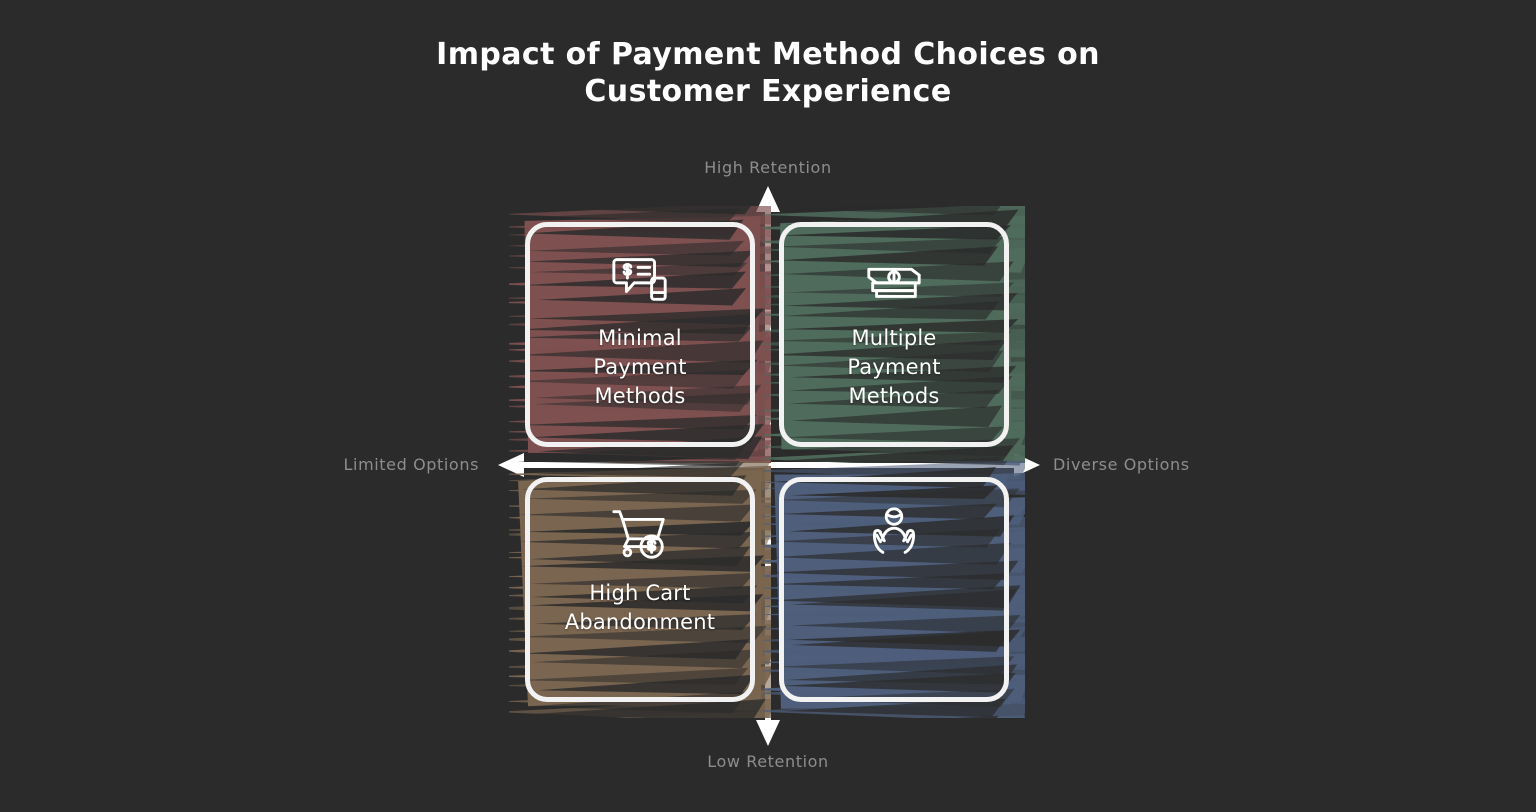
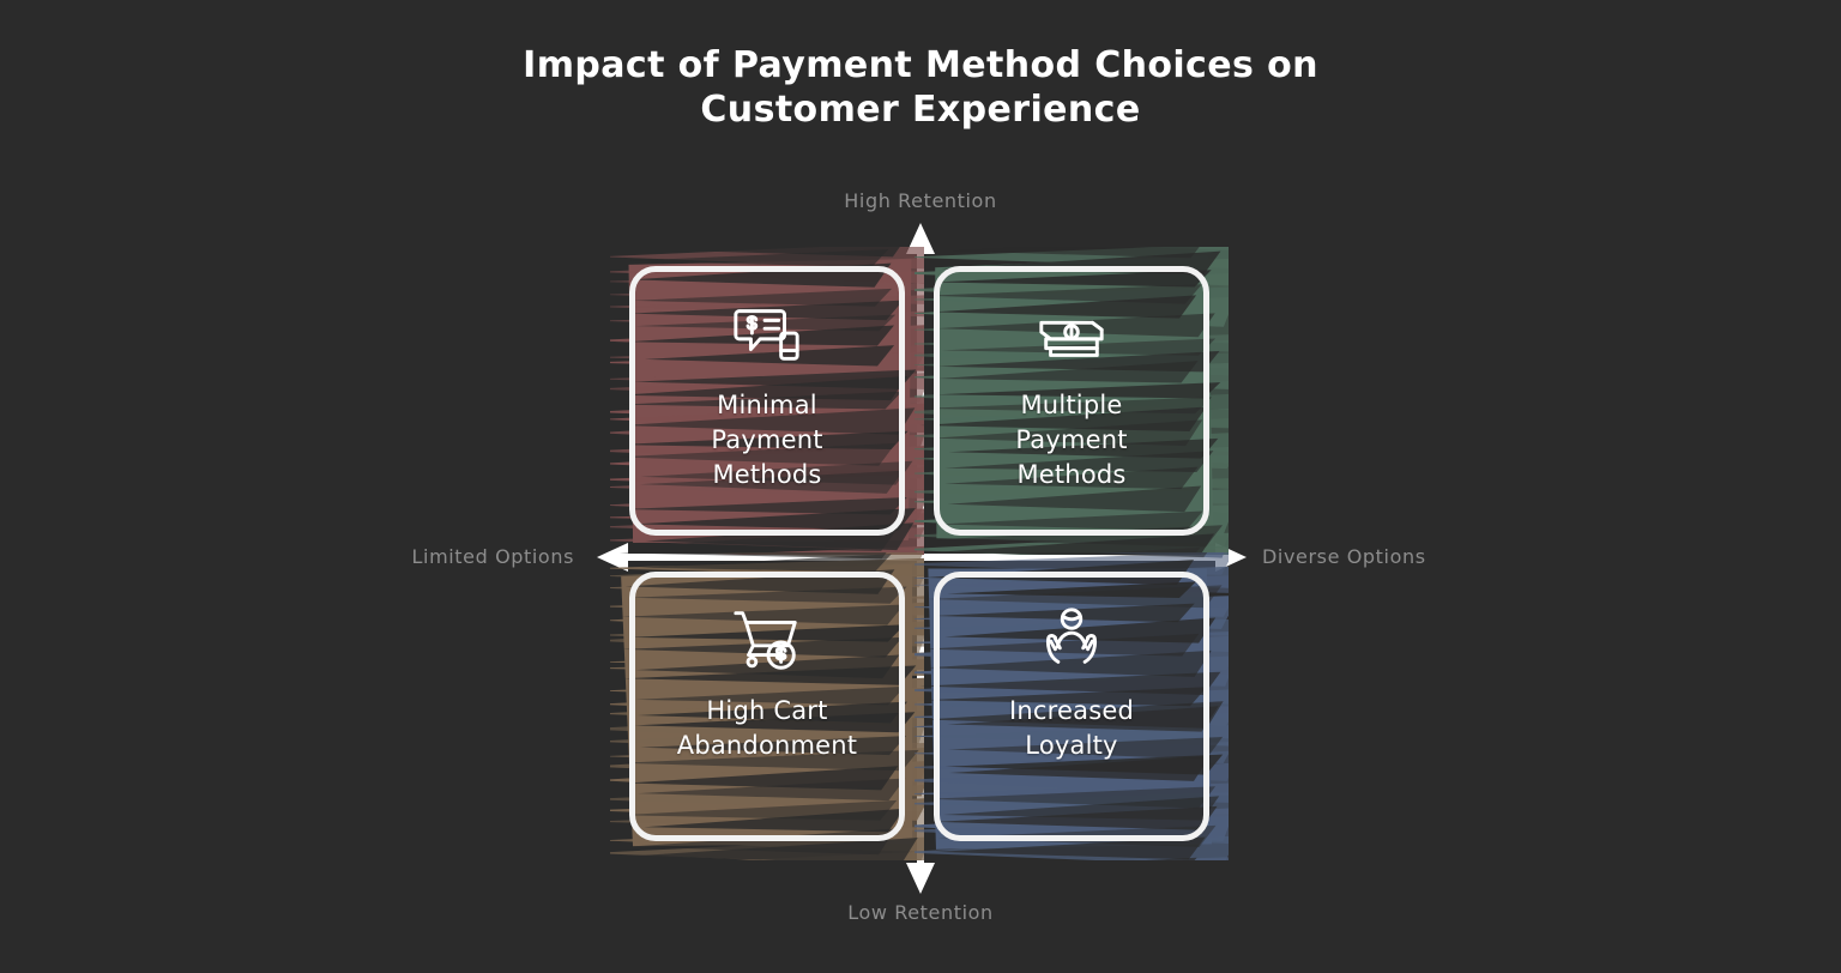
  Impact of Payment Method Choices on
  Customer Experience
  High Retention
  Low Retention
  Limited Options
  Diverse Options
  Minimal
  Payment
  Methods
  Multiple
  Payment
  Methods
  High Cart
  Abandonment
+ Increased
+ Loyalty
